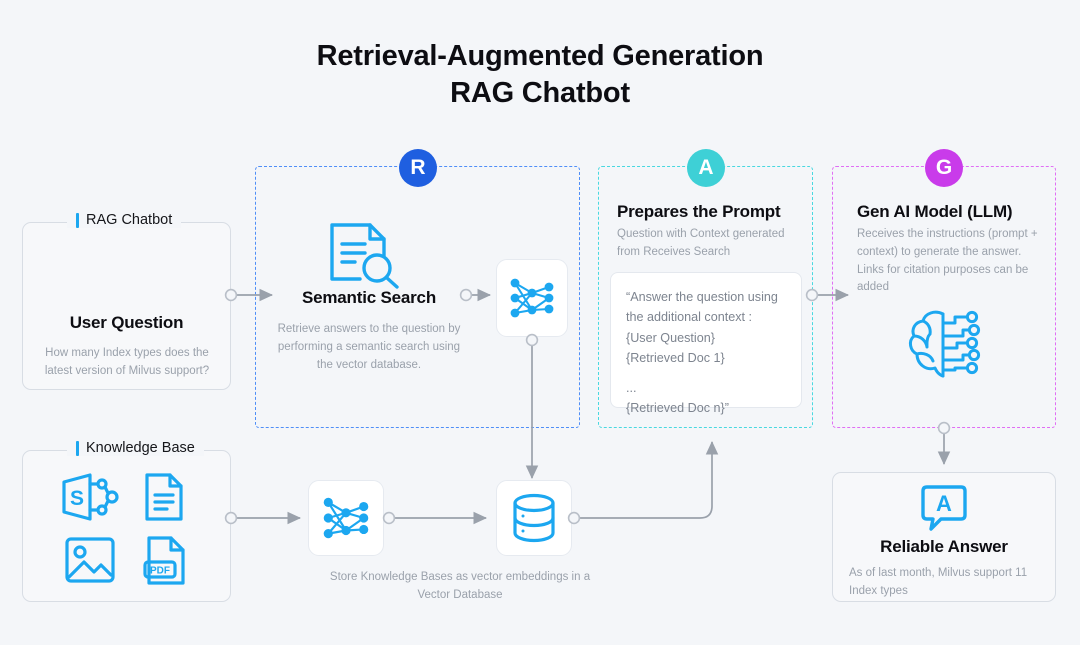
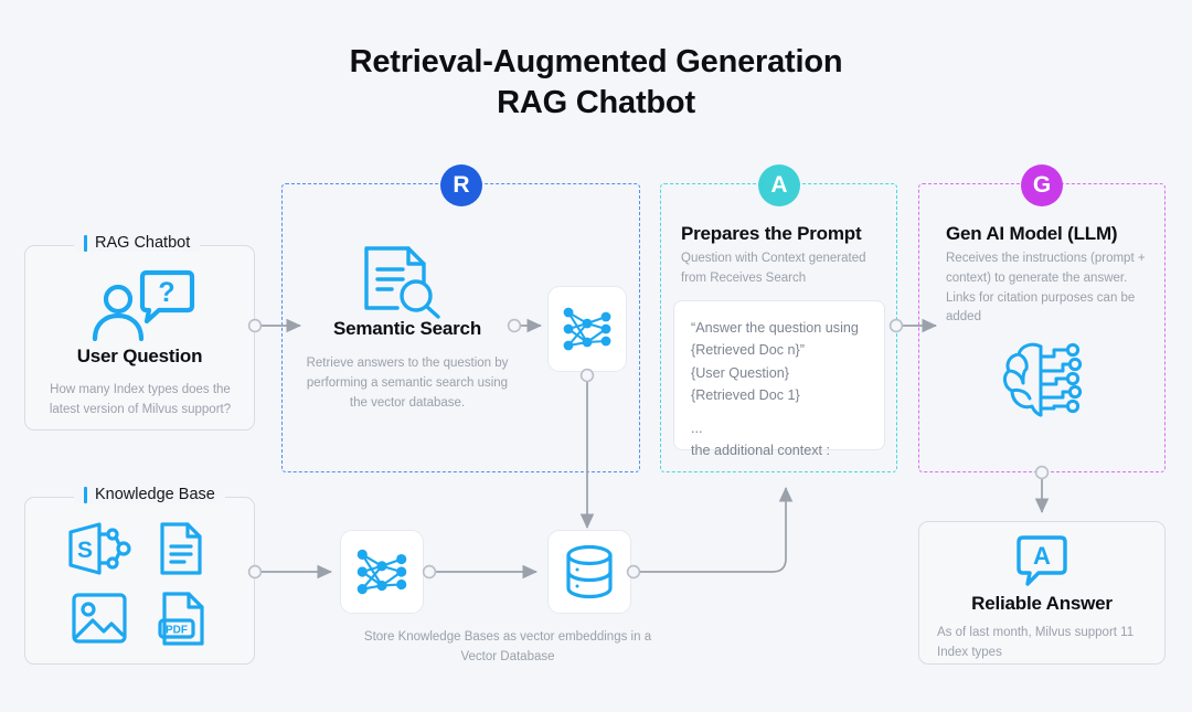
  Retrieval-Augmented Generation
  RAG Chatbot
  RAG Chatbot
+ ?
  User Question
  How many Index types does the latest version of Milvus support?
  Knowledge Base
  S
  PDF
  R
  Semantic Search
  Retrieve answers to the question by performing a semantic search using the vector database.
  A
  Prepares the Prompt
  Question with Context generated from Receives Search
  “Answer the question using
- the additional context :
+ {Retrieved Doc n}”
  {User Question}
  {Retrieved Doc 1}
  ...
- {Retrieved Doc n}”
+ the additional context :
  G
  Gen AI Model (LLM)
  Receives the instructions (prompt + context) to generate the answer. Links for citation purposes can be added
  Store Knowledge Bases as vector embeddings in a Vector Database
  A
  Reliable Answer
  As of last month, Milvus support 11 Index types
